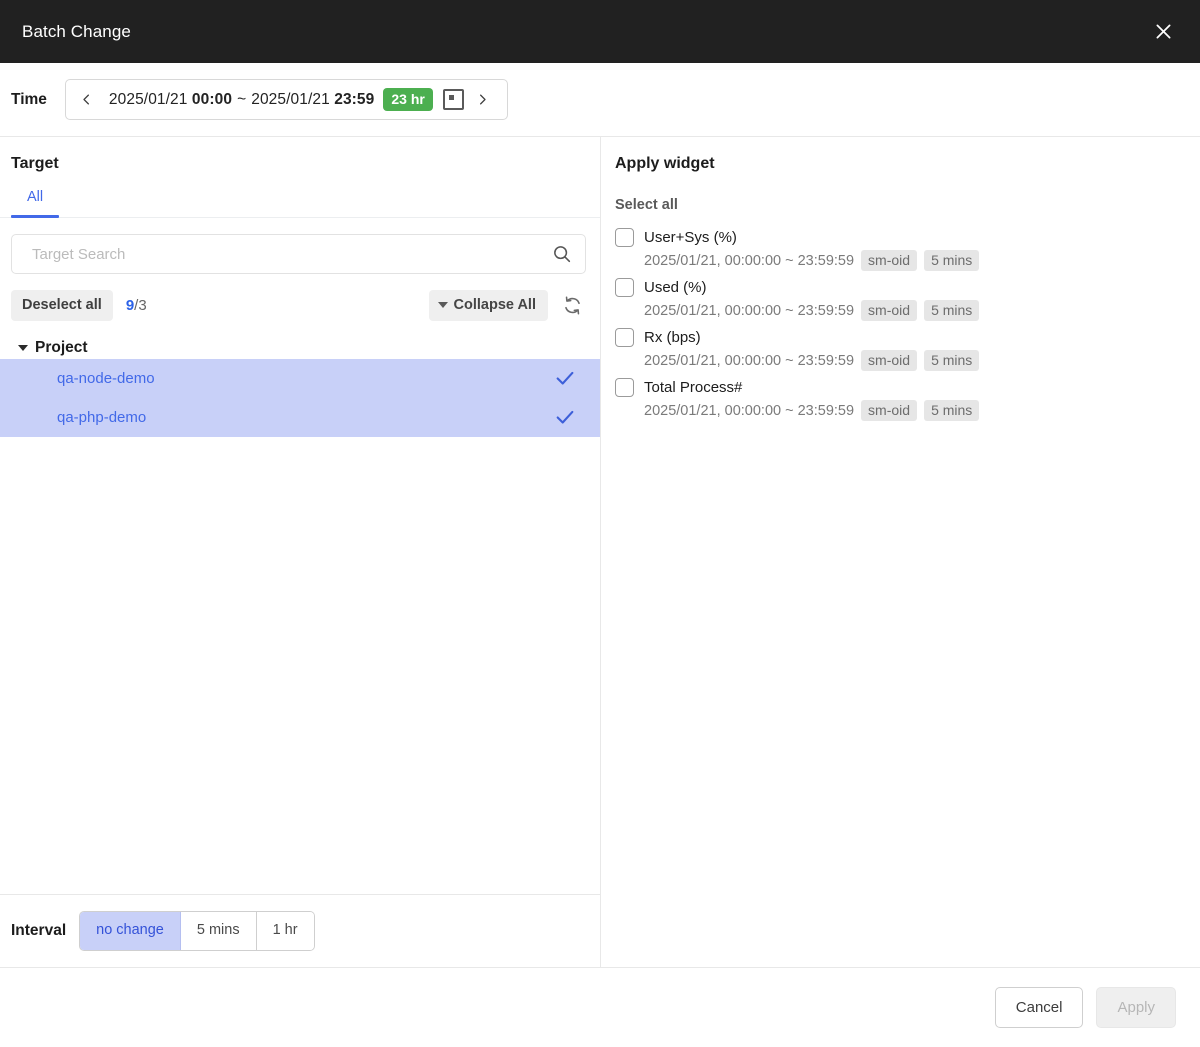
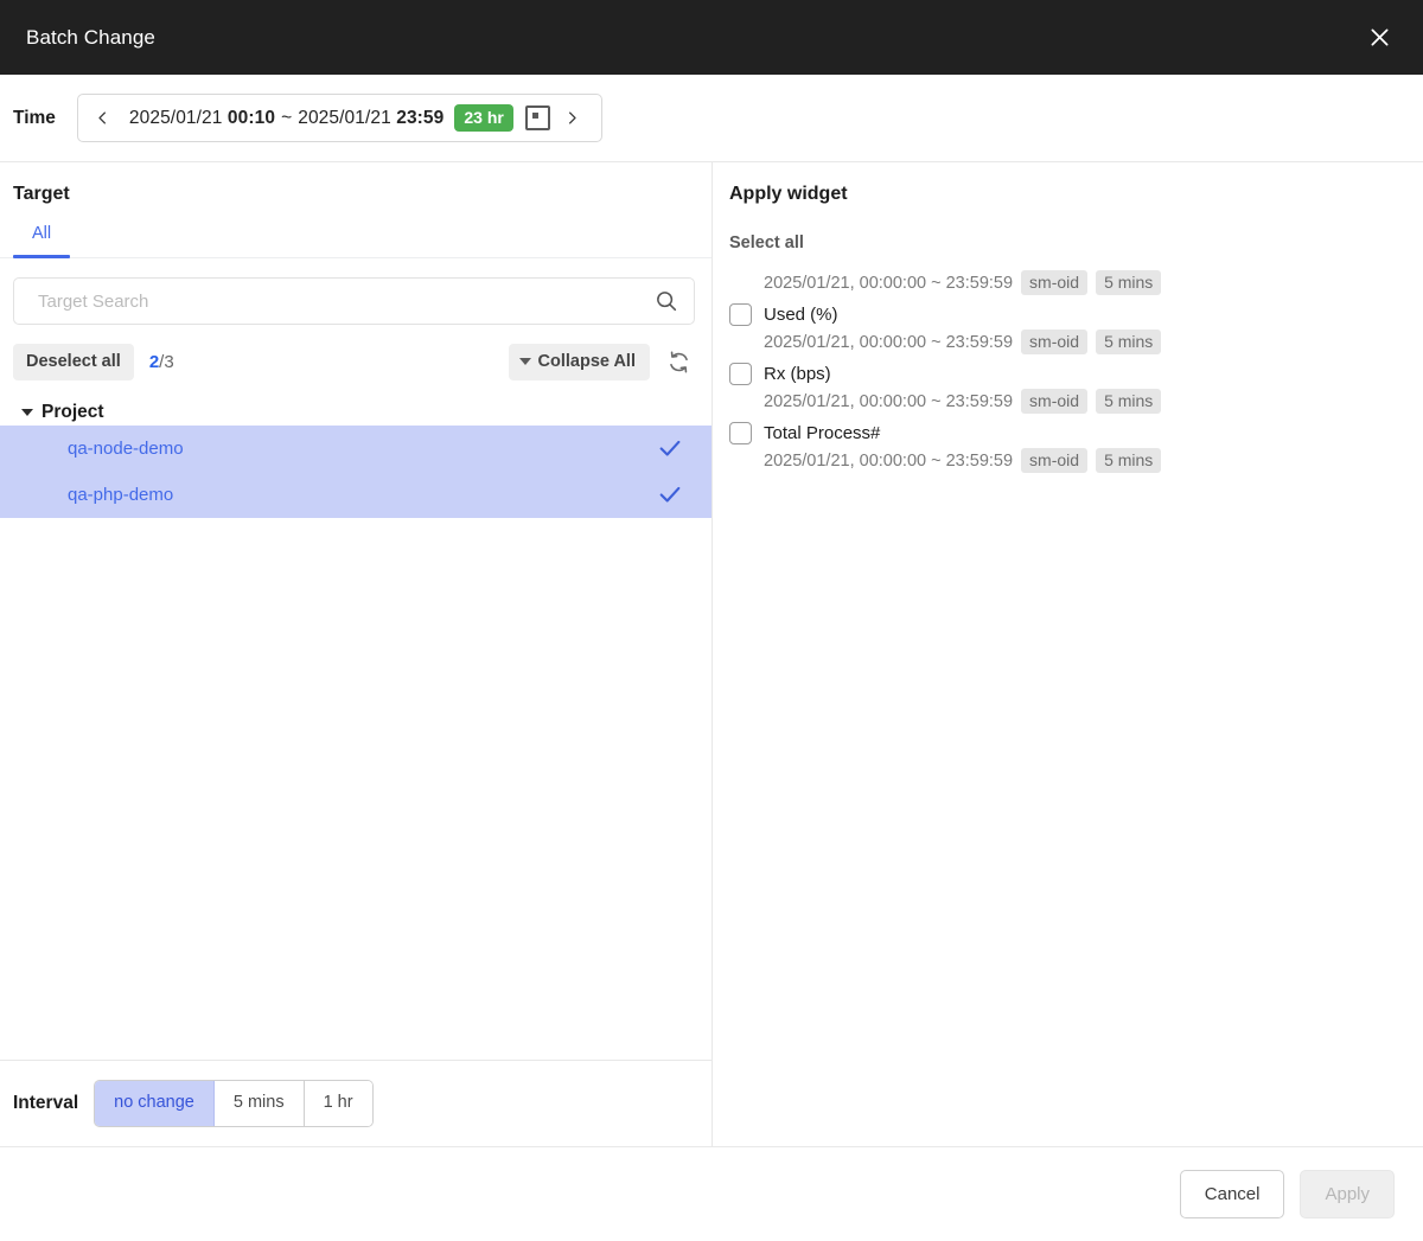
  Batch Change
  Time
- 2025/01/21 00:00 ~ 2025/01/21 23:59
+ 2025/01/21 00:10 ~ 2025/01/21 23:59
  23 hr
  Target
  All
  Target Search
  Deselect all
- 9/3
+ 2/3
  Collapse All
  Project
  qa-node-demo
  qa-php-demo
  Interval
  no change
  5 mins
  1 hr
  Apply widget
  Select all
- User+Sys (%)
  2025/01/21, 00:00:00 ~ 23:59:59
  sm-oid
  5 mins
  Used (%)
  2025/01/21, 00:00:00 ~ 23:59:59
  sm-oid
  5 mins
  Rx (bps)
  2025/01/21, 00:00:00 ~ 23:59:59
  sm-oid
  5 mins
  Total Process#
  2025/01/21, 00:00:00 ~ 23:59:59
  sm-oid
  5 mins
  Cancel
  Apply
